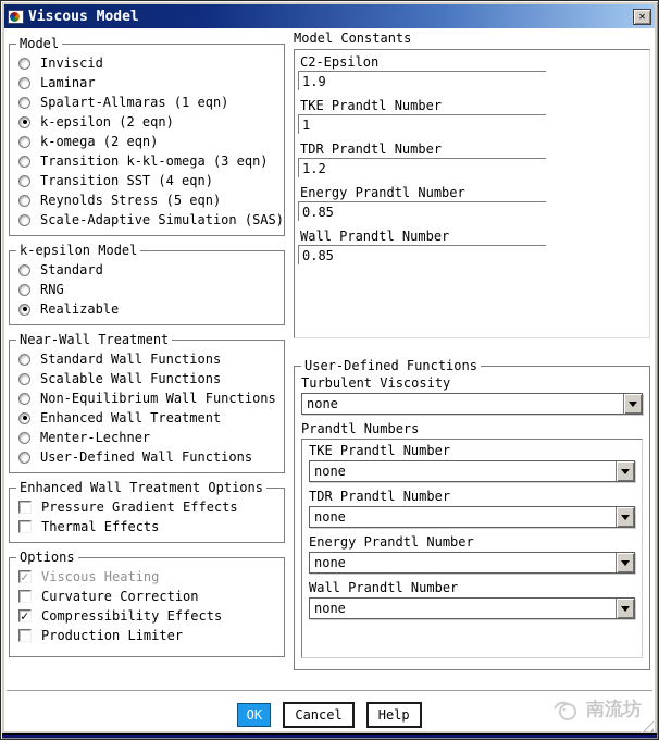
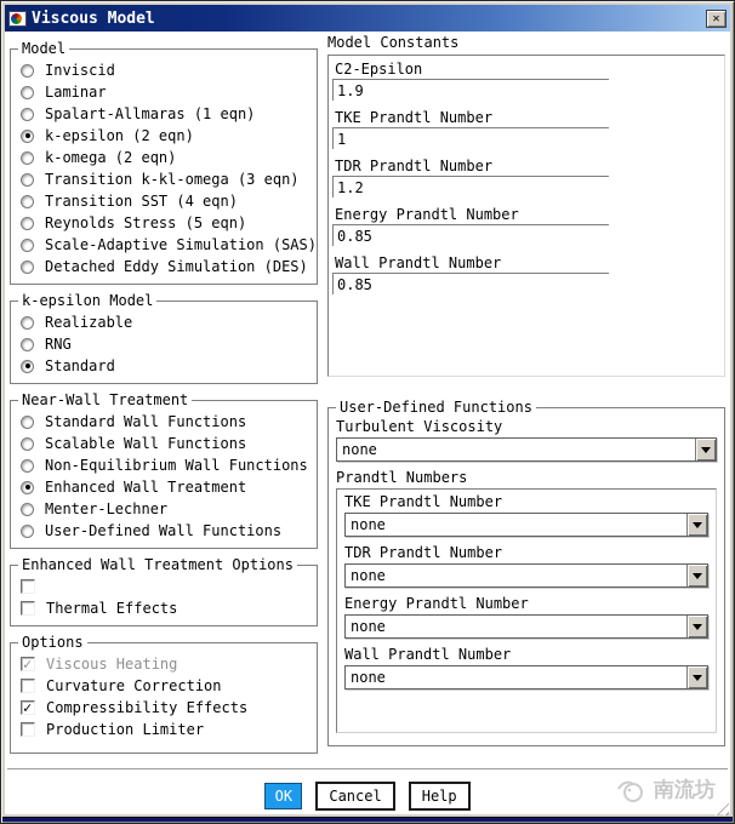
  Viscous Model
  ✕
  Model
  Inviscid
  Laminar
  Spalart-Allmaras (1 eqn)
  k-epsilon (2 eqn)
  k-omega (2 eqn)
  Transition k-kl-omega (3 eqn)
  Transition SST (4 eqn)
  Reynolds Stress (5 eqn)
  Scale-Adaptive Simulation (SAS)
+ Detached Eddy Simulation (DES)
  k-epsilon Model
- Standard
+ Realizable
  RNG
- Realizable
+ Standard
  Near-Wall Treatment
  Standard Wall Functions
  Scalable Wall Functions
  Non-Equilibrium Wall Functions
  Enhanced Wall Treatment
  Menter-Lechner
  User-Defined Wall Functions
  Enhanced Wall Treatment Options
- Pressure Gradient Effects
  Thermal Effects
  Options
  Viscous Heating
  Curvature Correction
  Compressibility Effects
  Production Limiter
  Model Constants
  C2-Epsilon
  1.9
  TKE Prandtl Number
  1
  TDR Prandtl Number
  1.2
  Energy Prandtl Number
  0.85
  Wall Prandtl Number
  0.85
  User-Defined Functions
  Turbulent Viscosity
  none
  Prandtl Numbers
  TKE Prandtl Number
  none
  TDR Prandtl Number
  none
  Energy Prandtl Number
  none
  Wall Prandtl Number
  none
  OK
  Cancel
  Help
  南流坊
